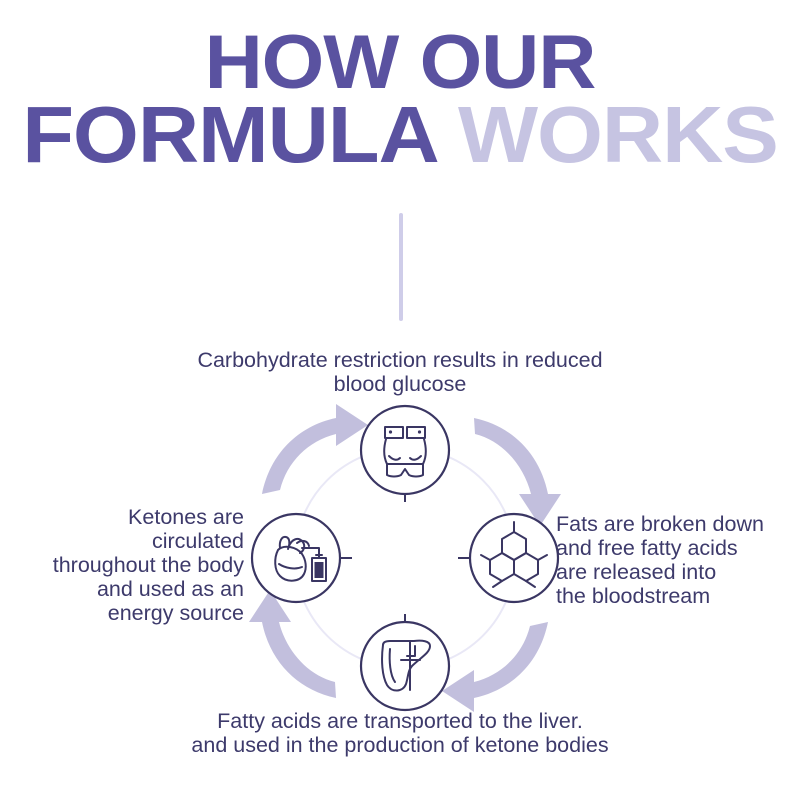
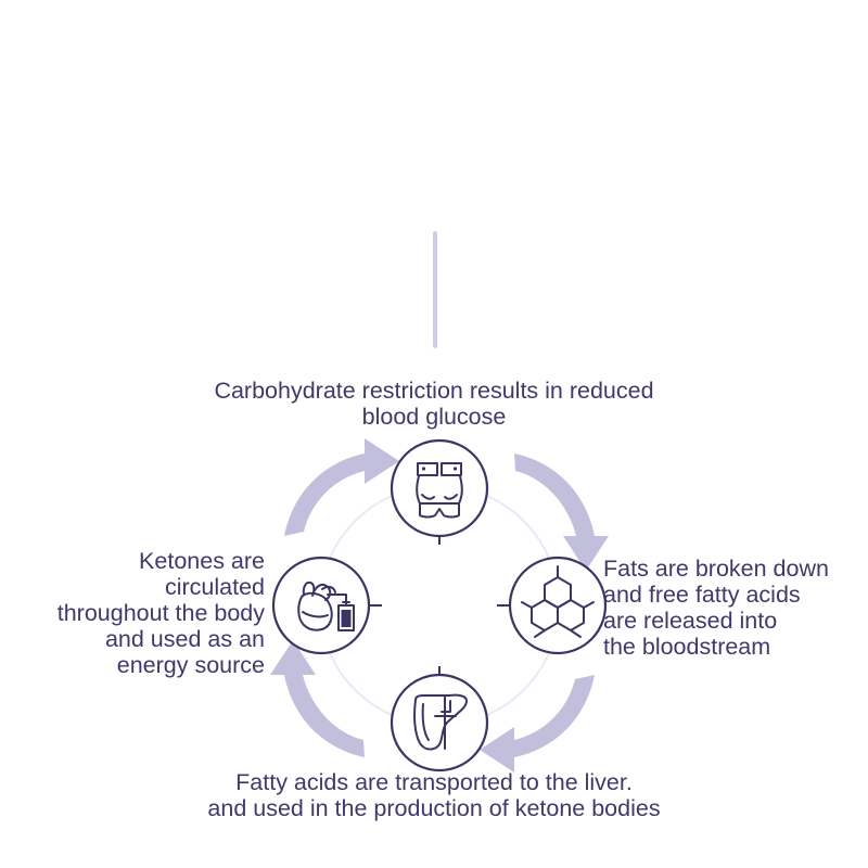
- HOW OUR
- FORMULA WORKS
  Carbohydrate restriction results in reduced
  blood glucose
  Fats are broken down
  and free fatty acids
  are released into
  the bloodstream
  Fatty acids are transported to the liver.
  and used in the production of ketone bodies
  Ketones are
  circulated
  throughout the body
  and used as an
  energy source
